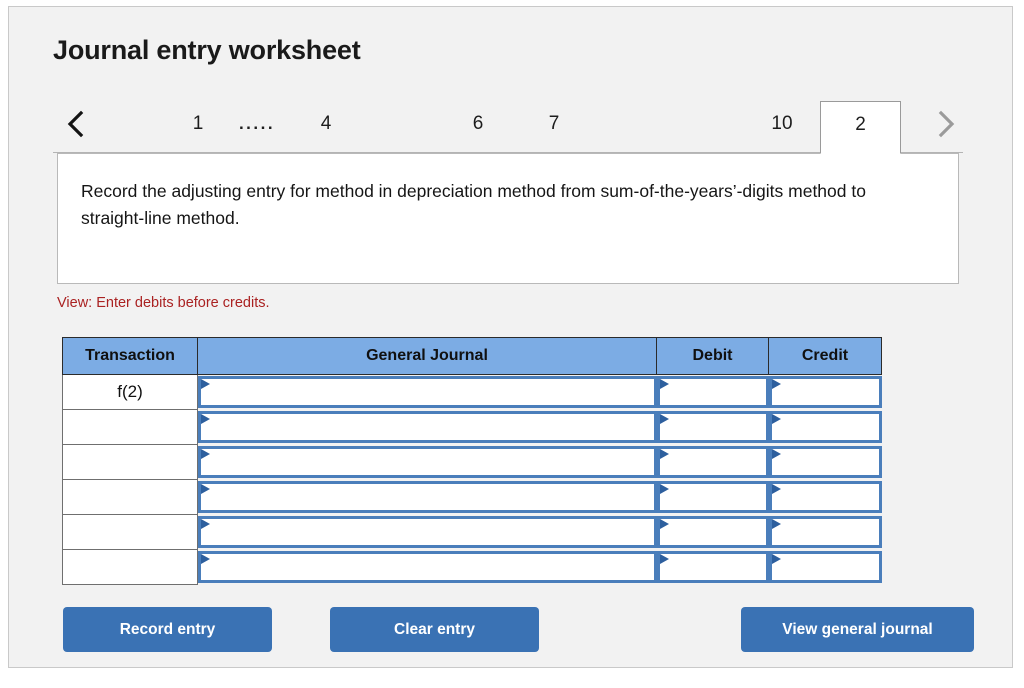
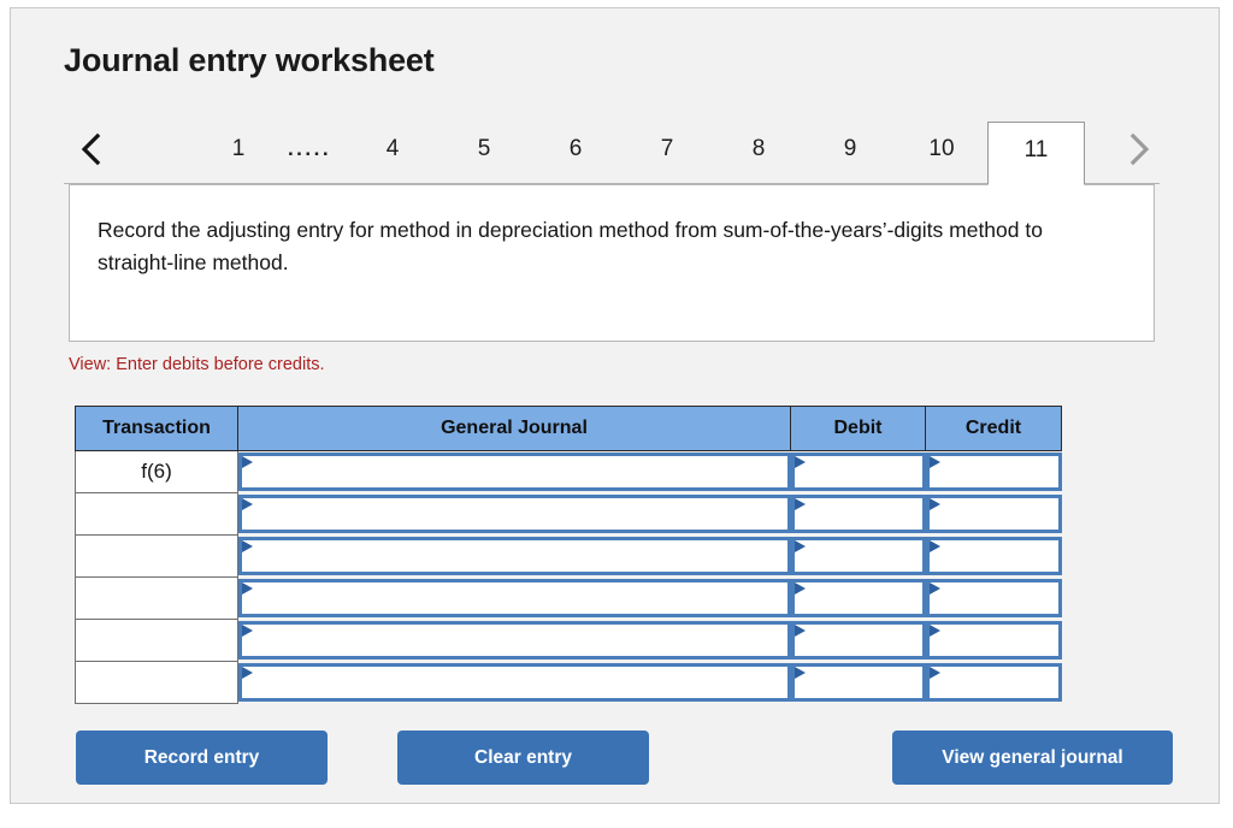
  Journal entry worksheet
  1
  .....
  4
+ 5
  6
  7
+ 8
+ 9
  10
- 2
+ 11
  Record the adjusting entry for method in depreciation method from sum-of-the-years’-digits method to straight-line method.
  View: Enter debits before credits.
  Transaction	General Journal	Debit	Credit
- f(2)
+ f(6)
  Record entry
  Clear entry
  View general journal
